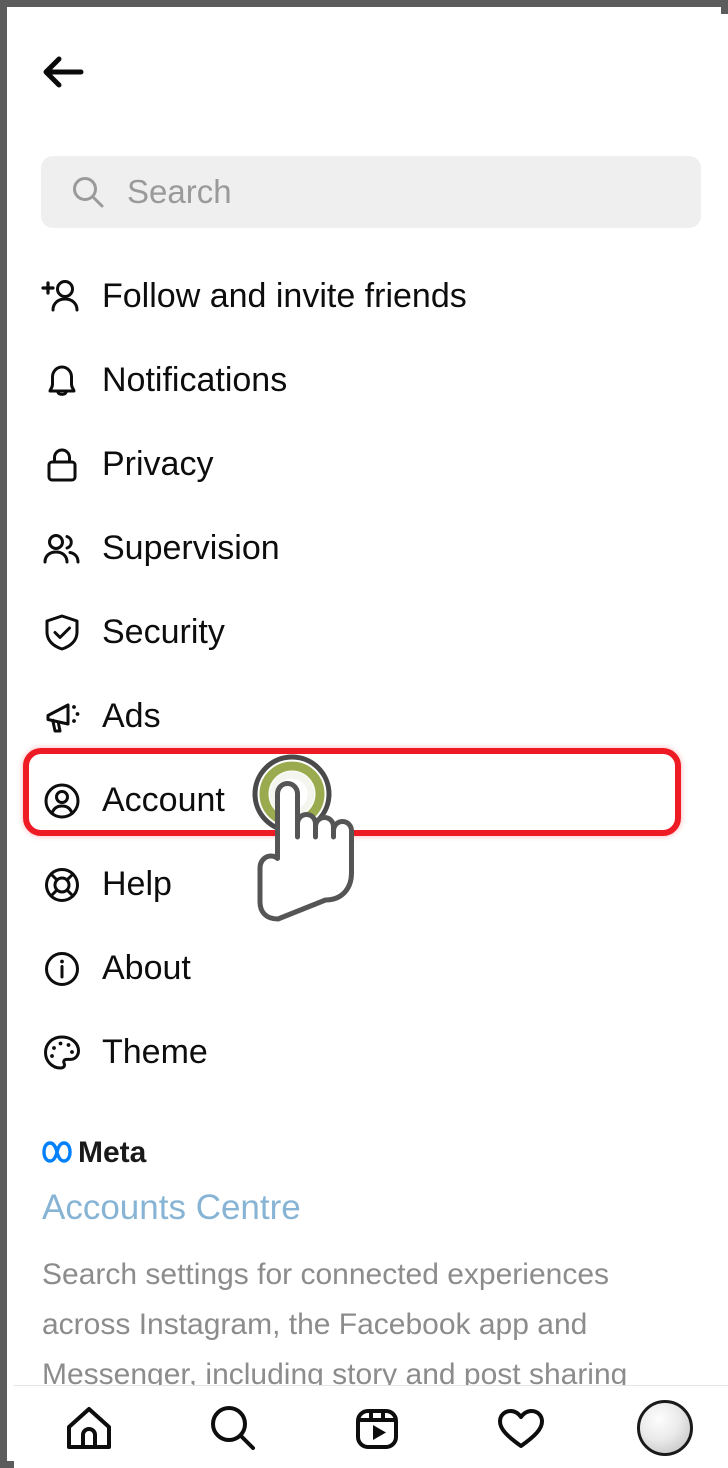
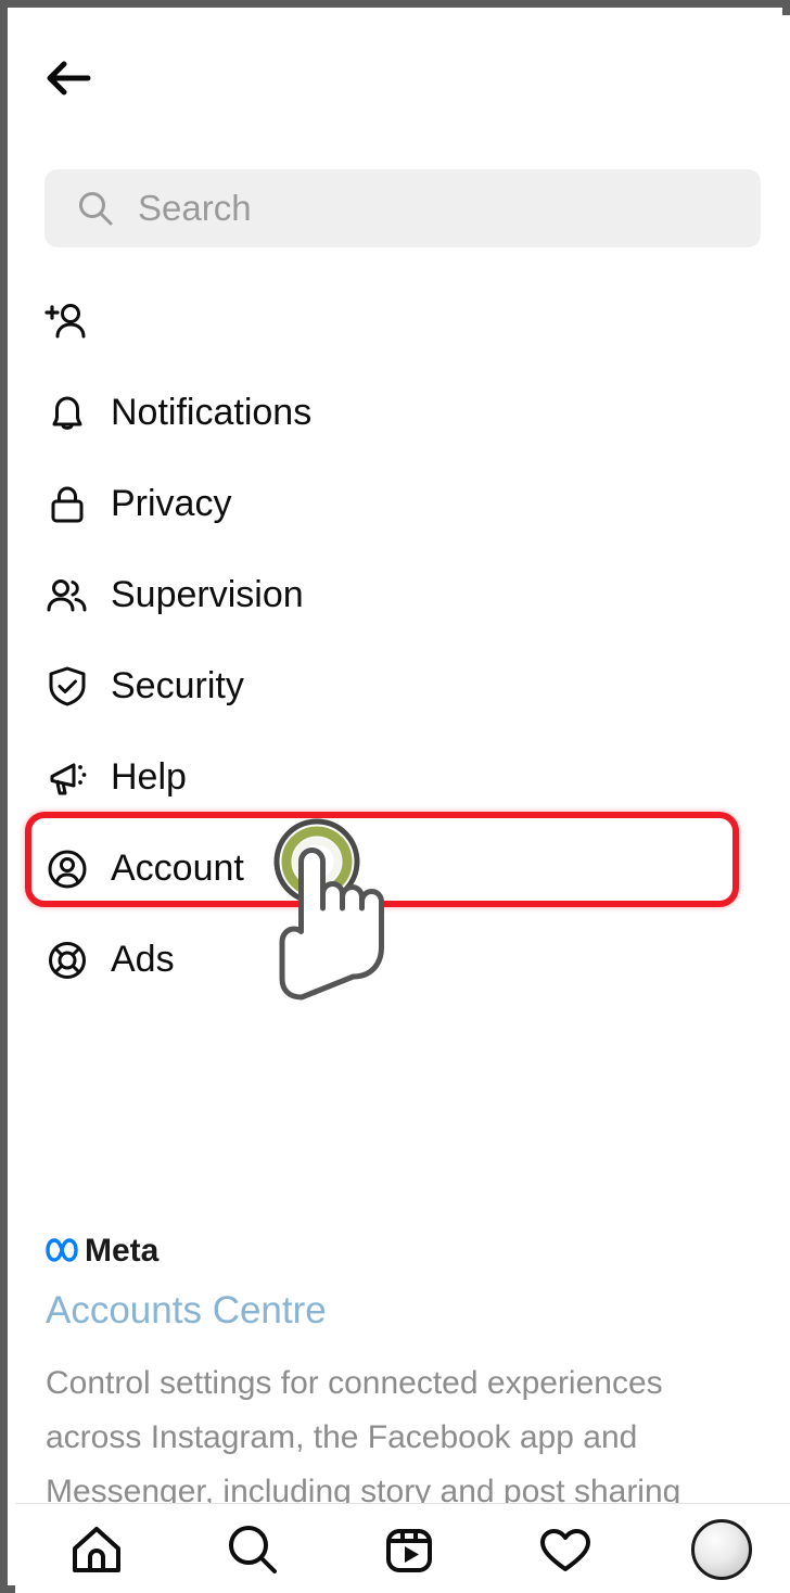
  Search
- Follow and invite friends
  Notifications
  Privacy
  Supervision
  Security
- Ads
+ Help
  Account
- Help
+ Ads
- About
- Theme
  Meta
  Accounts Centre
- Search settings for connected experiences across Instagram, the Facebook app and Messenger, including story and post sharing
+ Control settings for connected experiences across Instagram, the Facebook app and Messenger, including story and post sharing
